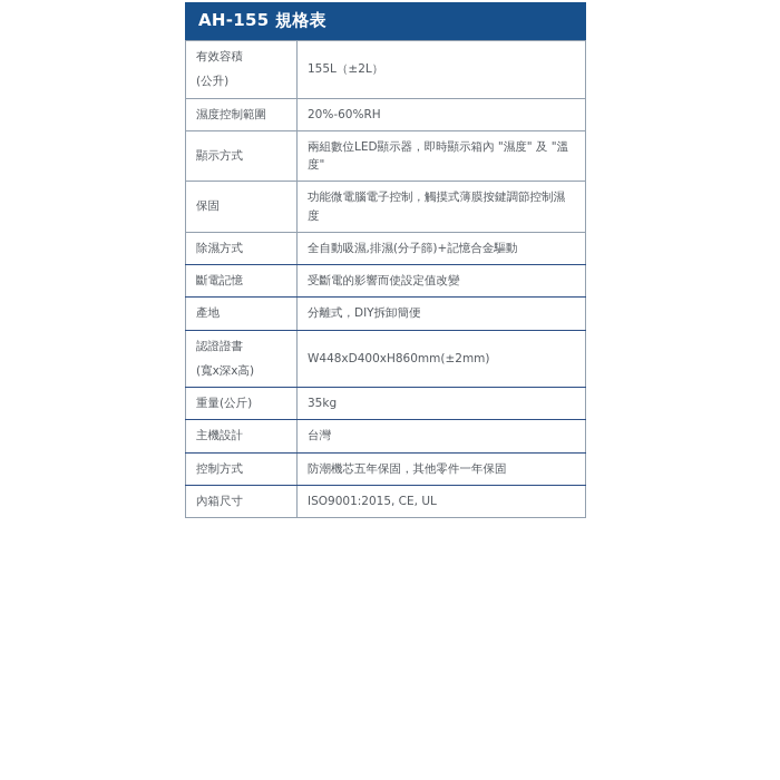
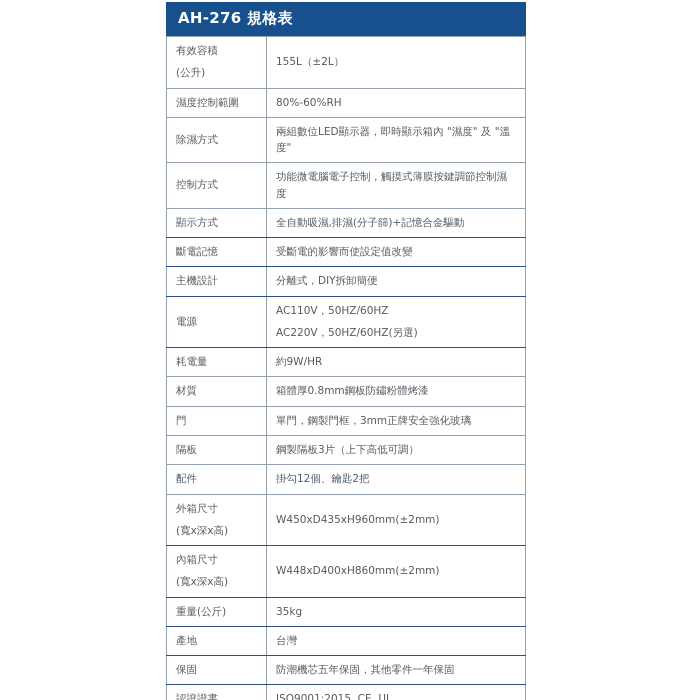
- AH-155 規格表
+ AH-276 規格表
  有效容積(公升)	155L（±2L）
- 濕度控制範圍	20%-60%RH
+ 濕度控制範圍	80%-60%RH
- 顯示方式	兩組數位LED顯示器，即時顯示箱內 "濕度" 及 "溫度"
+ 除濕方式	兩組數位LED顯示器，即時顯示箱內 "濕度" 及 "溫度"
- 保固	功能微電腦電子控制，觸摸式薄膜按鍵調節控制濕度
+ 控制方式	功能微電腦電子控制，觸摸式薄膜按鍵調節控制濕度
- 除濕方式	全自動吸濕,排濕(分子篩)+記憶合金驅動
+ 顯示方式	全自動吸濕,排濕(分子篩)+記憶合金驅動
  斷電記憶	受斷電的影響而使設定值改變
- 產地	分離式，DIY拆卸簡便
+ 主機設計	分離式，DIY拆卸簡便
+ 電源	AC110V，50HZ/60HZAC220V，50HZ/60HZ(另選)
+ 耗電量	約9W/HR
+ 材質	箱體厚0.8mm鋼板防鏽粉體烤漆
+ 門	單門，鋼製門框，3mm正牌安全強化玻璃
+ 隔板	鋼製隔板3片（上下高低可調）
+ 配件	掛勾12個、鑰匙2把
+ 外箱尺寸(寬x深x高)	W450xD435xH960mm(±2mm)
- 認證證書(寬x深x高)	W448xD400xH860mm(±2mm)
+ 內箱尺寸(寬x深x高)	W448xD400xH860mm(±2mm)
  重量(公斤)	35kg
- 主機設計	台灣
+ 產地	台灣
- 控制方式	防潮機芯五年保固，其他零件一年保固
+ 保固	防潮機芯五年保固，其他零件一年保固
- 內箱尺寸	ISO9001:2015, CE, UL
+ 認證證書	ISO9001:2015, CE, UL
